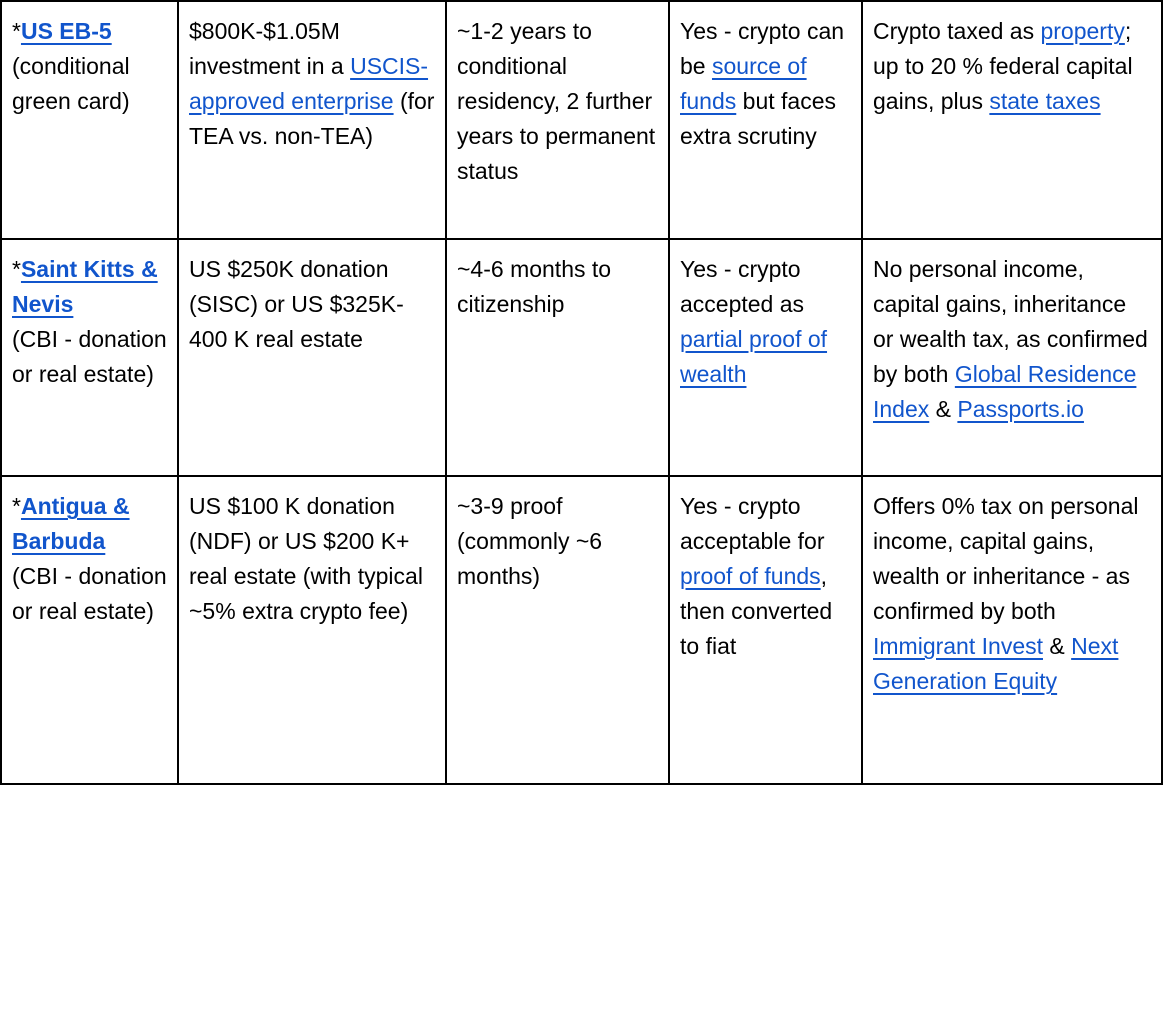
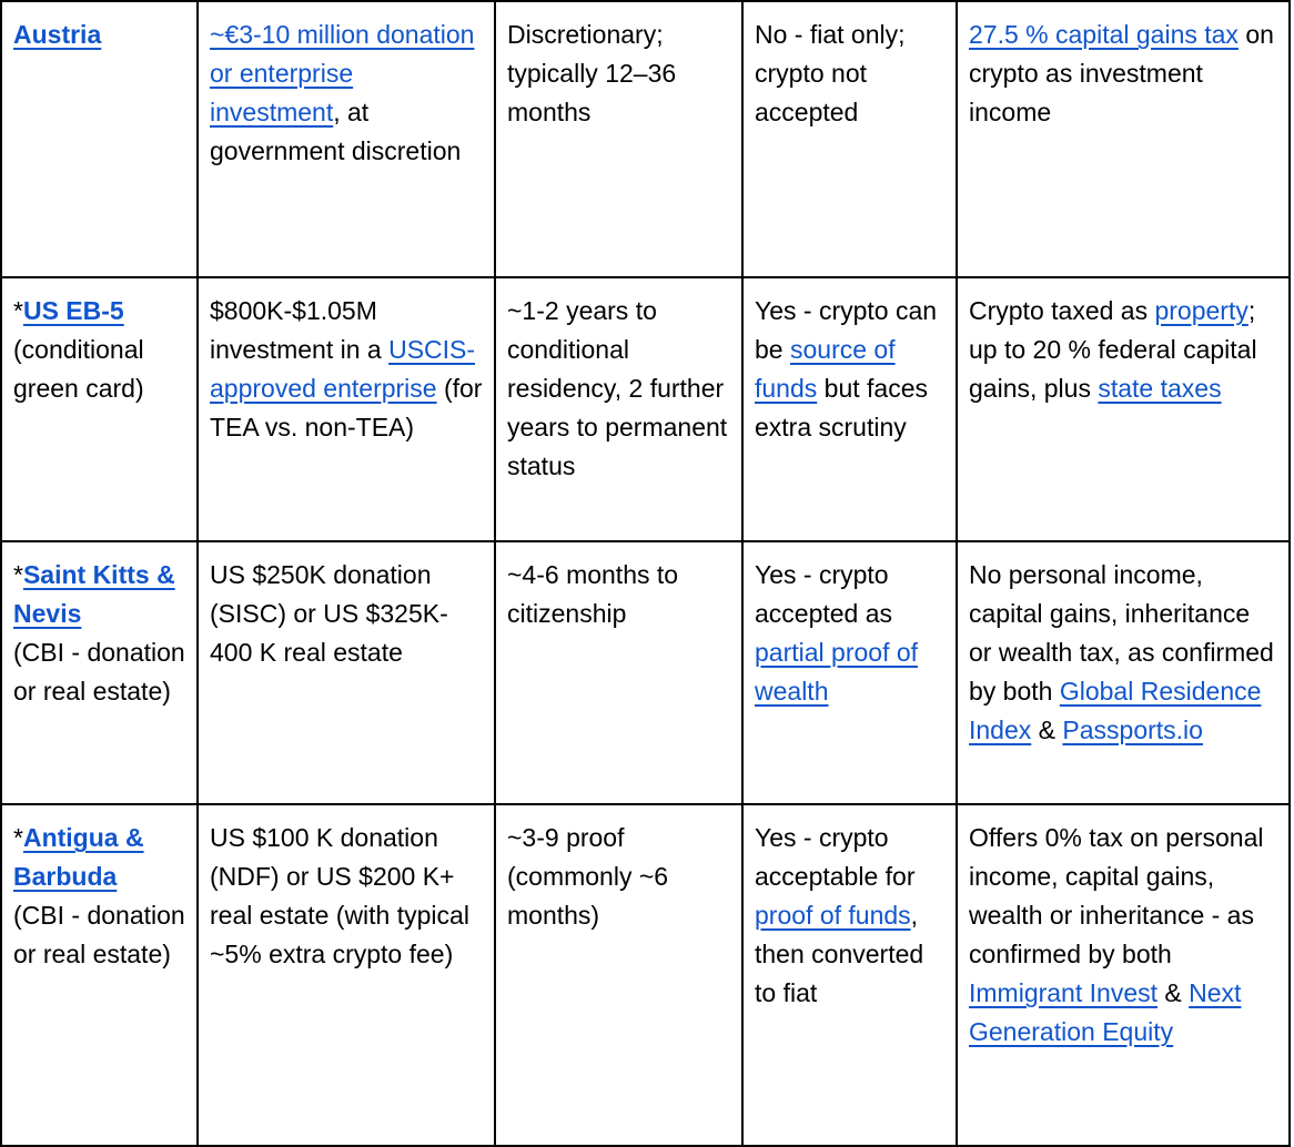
+ Austria	~€3-10 million donation or enterprise investment, at government discretion	Discretionary; typically 12–36 months	No - fiat only; crypto not accepted	27.5 % capital gains tax on crypto as investment income
  *US EB-5 (conditional green card)	$800K-$1.05M investment in a USCIS-approved enterprise (for TEA vs. non-TEA)	~1-2 years to conditional residency, 2 further years to permanent status	Yes - crypto can be source of funds but faces extra scrutiny	Crypto taxed as property; up to 20 % federal capital gains, plus state taxes
  *Saint Kitts & Nevis(CBI - donation or real estate)	US $250K donation (SISC) or US $325K-400 K real estate	~4-6 months to citizenship	Yes - crypto accepted as partial proof of wealth	No personal income, capital gains, inheritance or wealth tax, as confirmed by both Global Residence Index & Passports.io
  *Antigua & Barbuda(CBI - donation or real estate)	US $100 K donation (NDF) or US $200 K+ real estate (with typical ~5% extra crypto fee)	~3-9 proof (commonly ~6 months)	Yes - crypto acceptable for proof of funds, then converted to fiat	Offers 0% tax on personal income, capital gains, wealth or inheritance - as confirmed by both Immigrant Invest & Next Generation Equity
